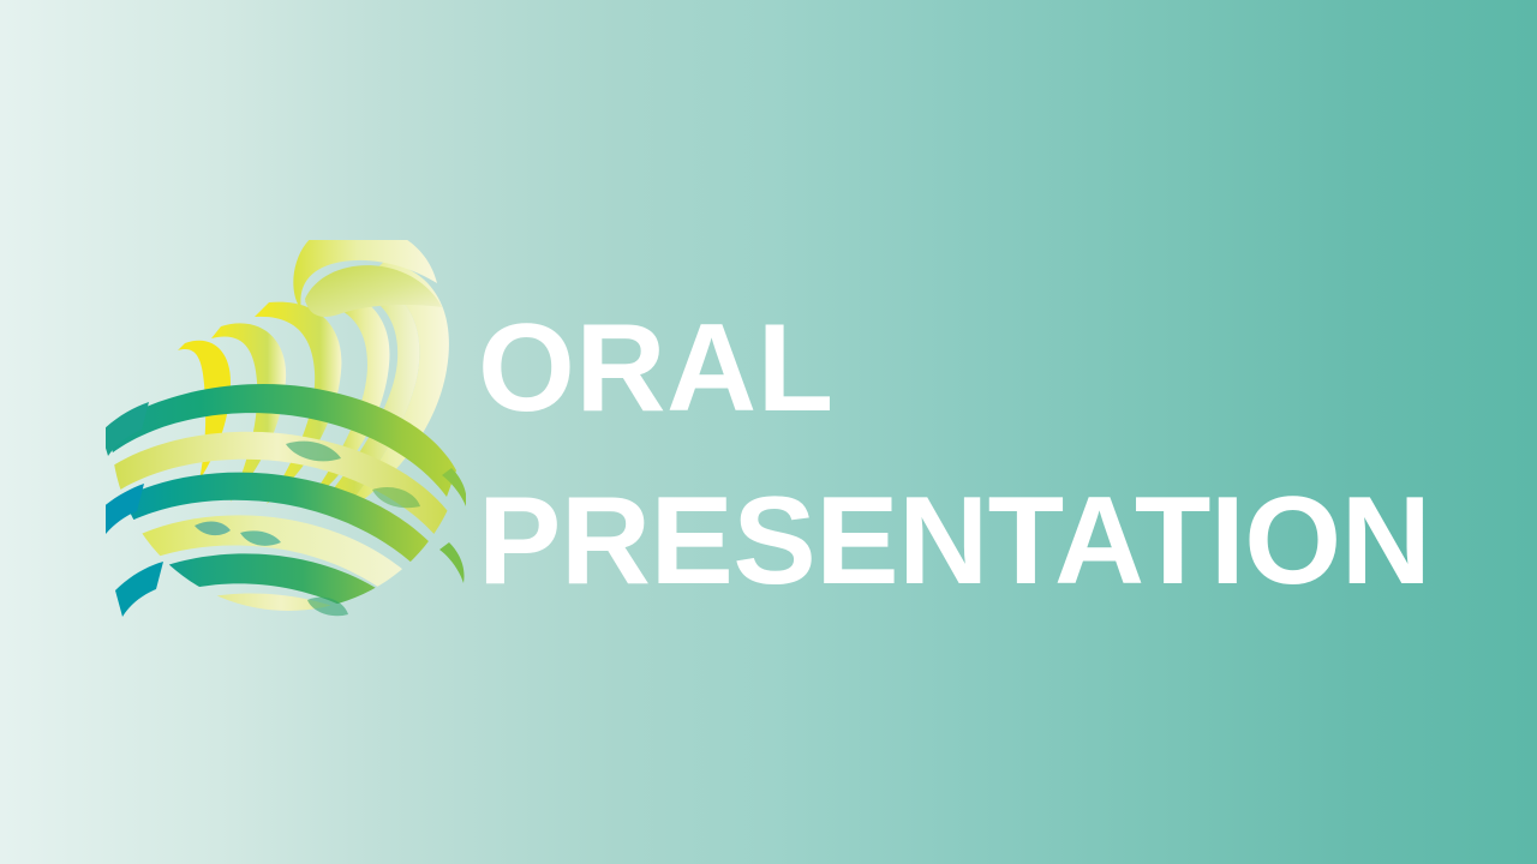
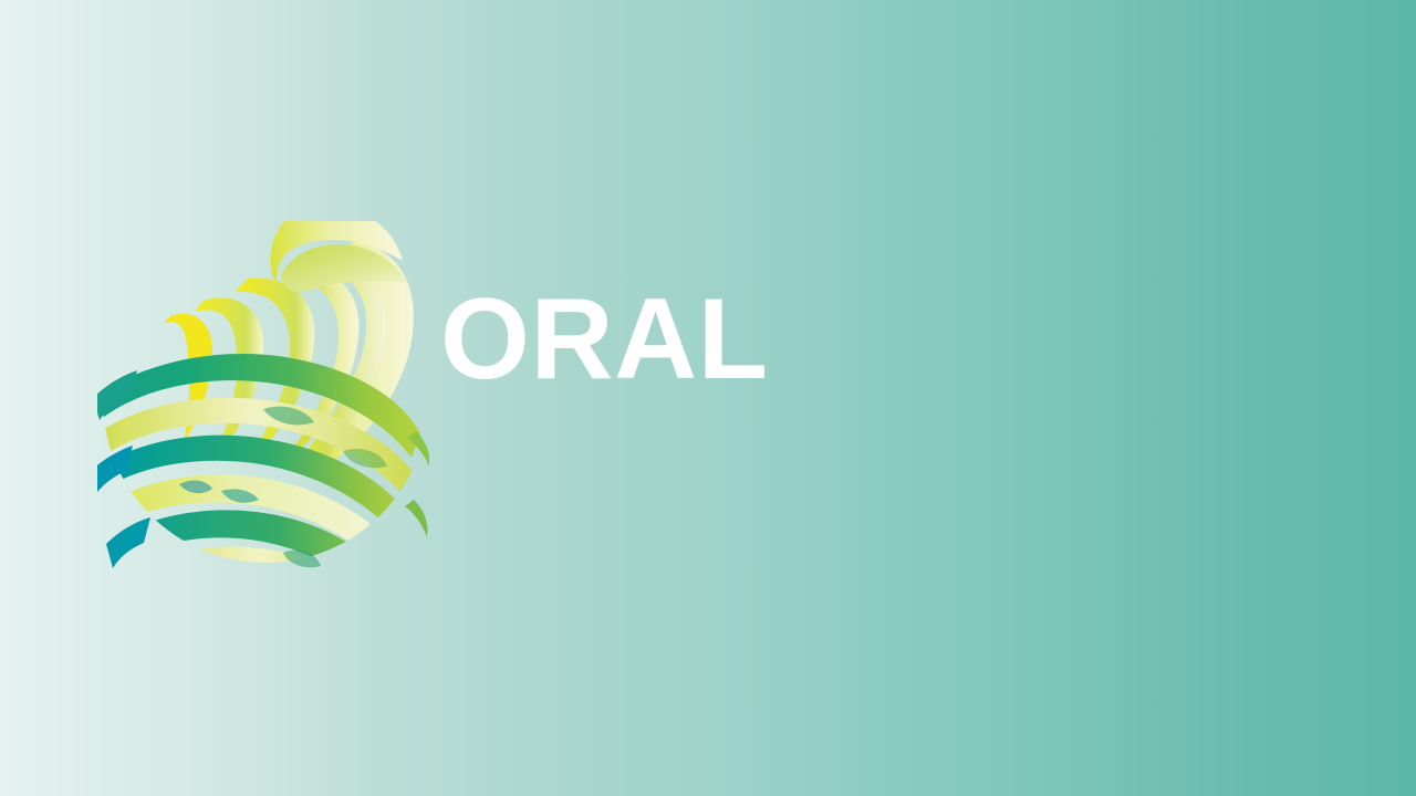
  ORAL
- PRESENTATION
